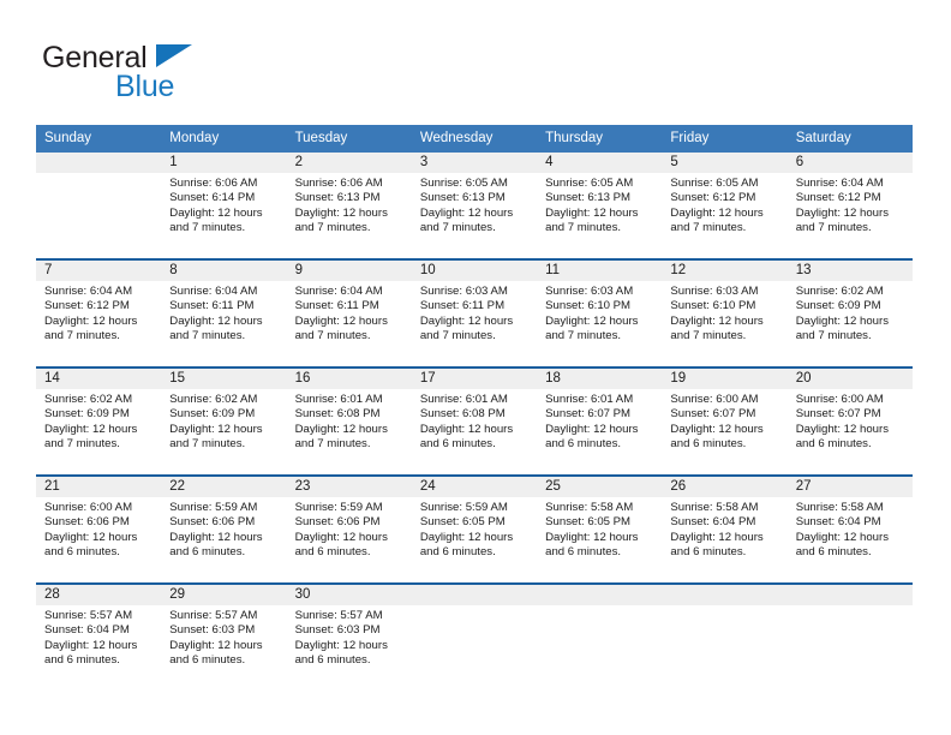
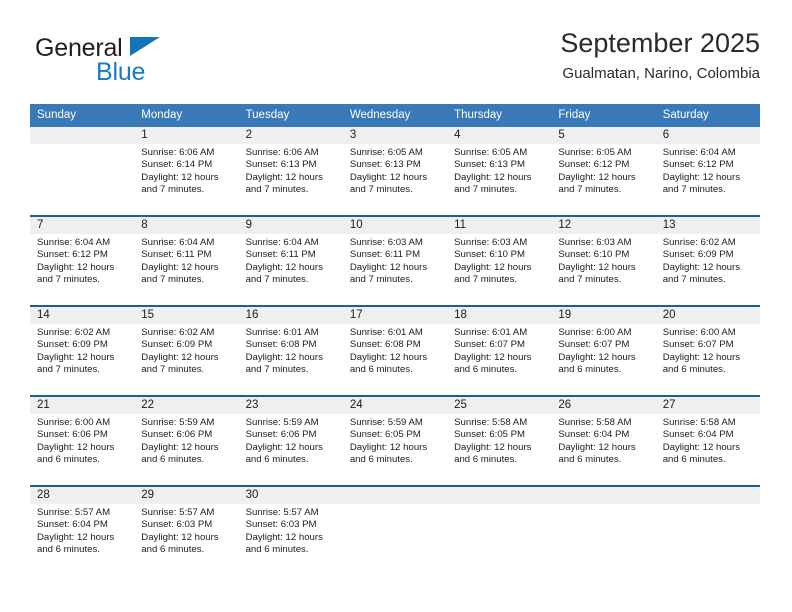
  General
  Blue
+ September 2025
+ Gualmatan, Narino, Colombia
  Sunday
  Monday
  Tuesday
  Wednesday
  Thursday
  Friday
  Saturday
  1
  Sunrise: 6:06 AM
  Sunset: 6:14 PM
  Daylight: 12 hours
  and 7 minutes.
  2
  Sunrise: 6:06 AM
  Sunset: 6:13 PM
  Daylight: 12 hours
  and 7 minutes.
  3
  Sunrise: 6:05 AM
  Sunset: 6:13 PM
  Daylight: 12 hours
  and 7 minutes.
  4
  Sunrise: 6:05 AM
  Sunset: 6:13 PM
  Daylight: 12 hours
  and 7 minutes.
  5
  Sunrise: 6:05 AM
  Sunset: 6:12 PM
  Daylight: 12 hours
  and 7 minutes.
  6
  Sunrise: 6:04 AM
  Sunset: 6:12 PM
  Daylight: 12 hours
  and 7 minutes.
  7
  Sunrise: 6:04 AM
  Sunset: 6:12 PM
  Daylight: 12 hours
  and 7 minutes.
  8
  Sunrise: 6:04 AM
  Sunset: 6:11 PM
  Daylight: 12 hours
  and 7 minutes.
  9
  Sunrise: 6:04 AM
  Sunset: 6:11 PM
  Daylight: 12 hours
  and 7 minutes.
  10
  Sunrise: 6:03 AM
  Sunset: 6:11 PM
  Daylight: 12 hours
  and 7 minutes.
  11
  Sunrise: 6:03 AM
  Sunset: 6:10 PM
  Daylight: 12 hours
  and 7 minutes.
  12
  Sunrise: 6:03 AM
  Sunset: 6:10 PM
  Daylight: 12 hours
  and 7 minutes.
  13
  Sunrise: 6:02 AM
  Sunset: 6:09 PM
  Daylight: 12 hours
  and 7 minutes.
  14
  Sunrise: 6:02 AM
  Sunset: 6:09 PM
  Daylight: 12 hours
  and 7 minutes.
  15
  Sunrise: 6:02 AM
  Sunset: 6:09 PM
  Daylight: 12 hours
  and 7 minutes.
  16
  Sunrise: 6:01 AM
  Sunset: 6:08 PM
  Daylight: 12 hours
  and 7 minutes.
  17
  Sunrise: 6:01 AM
  Sunset: 6:08 PM
  Daylight: 12 hours
  and 6 minutes.
  18
  Sunrise: 6:01 AM
  Sunset: 6:07 PM
  Daylight: 12 hours
  and 6 minutes.
  19
  Sunrise: 6:00 AM
  Sunset: 6:07 PM
  Daylight: 12 hours
  and 6 minutes.
  20
  Sunrise: 6:00 AM
  Sunset: 6:07 PM
  Daylight: 12 hours
  and 6 minutes.
  21
  Sunrise: 6:00 AM
  Sunset: 6:06 PM
  Daylight: 12 hours
  and 6 minutes.
  22
  Sunrise: 5:59 AM
  Sunset: 6:06 PM
  Daylight: 12 hours
  and 6 minutes.
  23
  Sunrise: 5:59 AM
  Sunset: 6:06 PM
  Daylight: 12 hours
  and 6 minutes.
  24
  Sunrise: 5:59 AM
  Sunset: 6:05 PM
  Daylight: 12 hours
  and 6 minutes.
  25
  Sunrise: 5:58 AM
  Sunset: 6:05 PM
  Daylight: 12 hours
  and 6 minutes.
  26
  Sunrise: 5:58 AM
  Sunset: 6:04 PM
  Daylight: 12 hours
  and 6 minutes.
  27
  Sunrise: 5:58 AM
  Sunset: 6:04 PM
  Daylight: 12 hours
  and 6 minutes.
  28
  Sunrise: 5:57 AM
  Sunset: 6:04 PM
  Daylight: 12 hours
  and 6 minutes.
  29
  Sunrise: 5:57 AM
  Sunset: 6:03 PM
  Daylight: 12 hours
  and 6 minutes.
  30
  Sunrise: 5:57 AM
  Sunset: 6:03 PM
  Daylight: 12 hours
  and 6 minutes.
